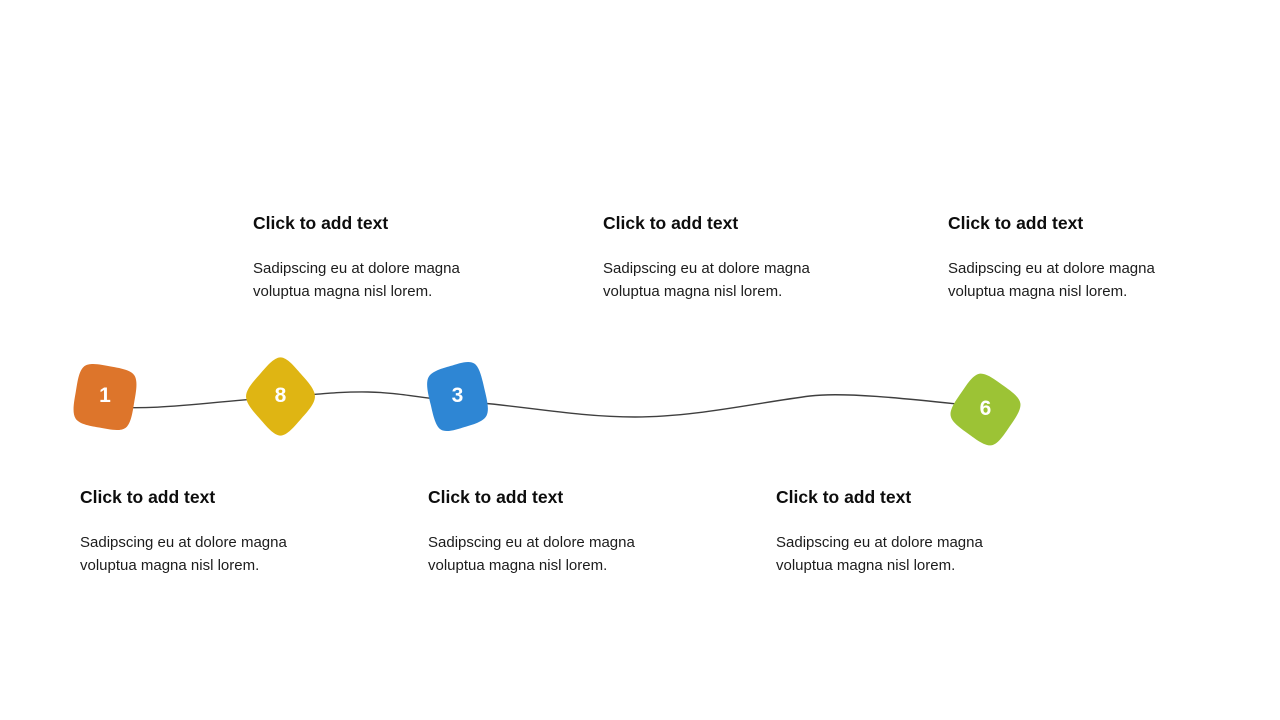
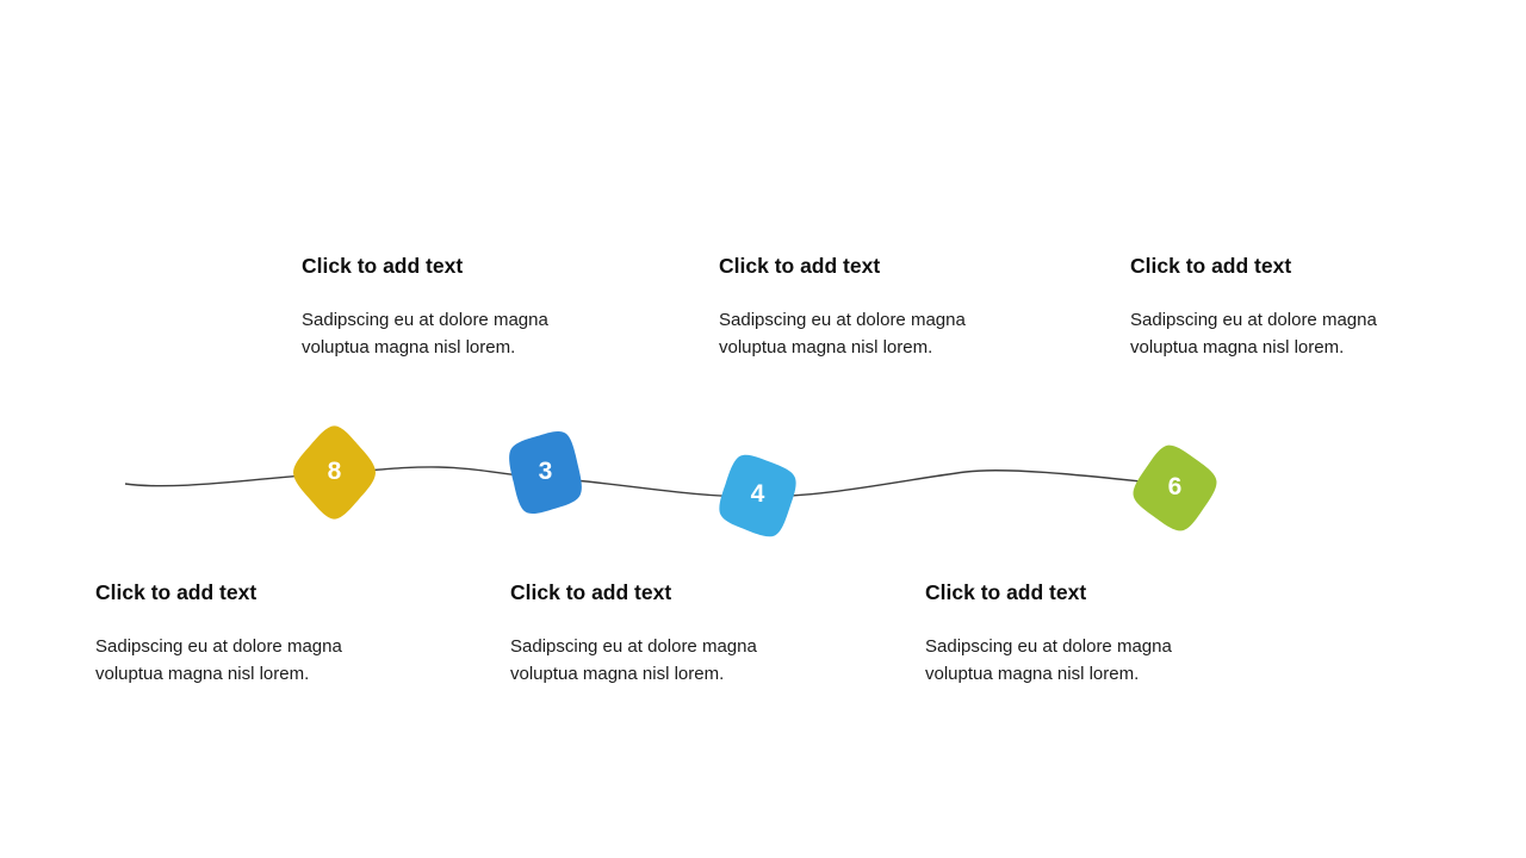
- 1
  8
  3
+ 4
  6
  Click to add text
  Sadipscing eu at dolore magna voluptua magna nisl lorem.
  Click to add text
  Sadipscing eu at dolore magna voluptua magna nisl lorem.
  Click to add text
  Sadipscing eu at dolore magna voluptua magna nisl lorem.
  Click to add text
  Sadipscing eu at dolore magna voluptua magna nisl lorem.
  Click to add text
  Sadipscing eu at dolore magna voluptua magna nisl lorem.
  Click to add text
  Sadipscing eu at dolore magna voluptua magna nisl lorem.
